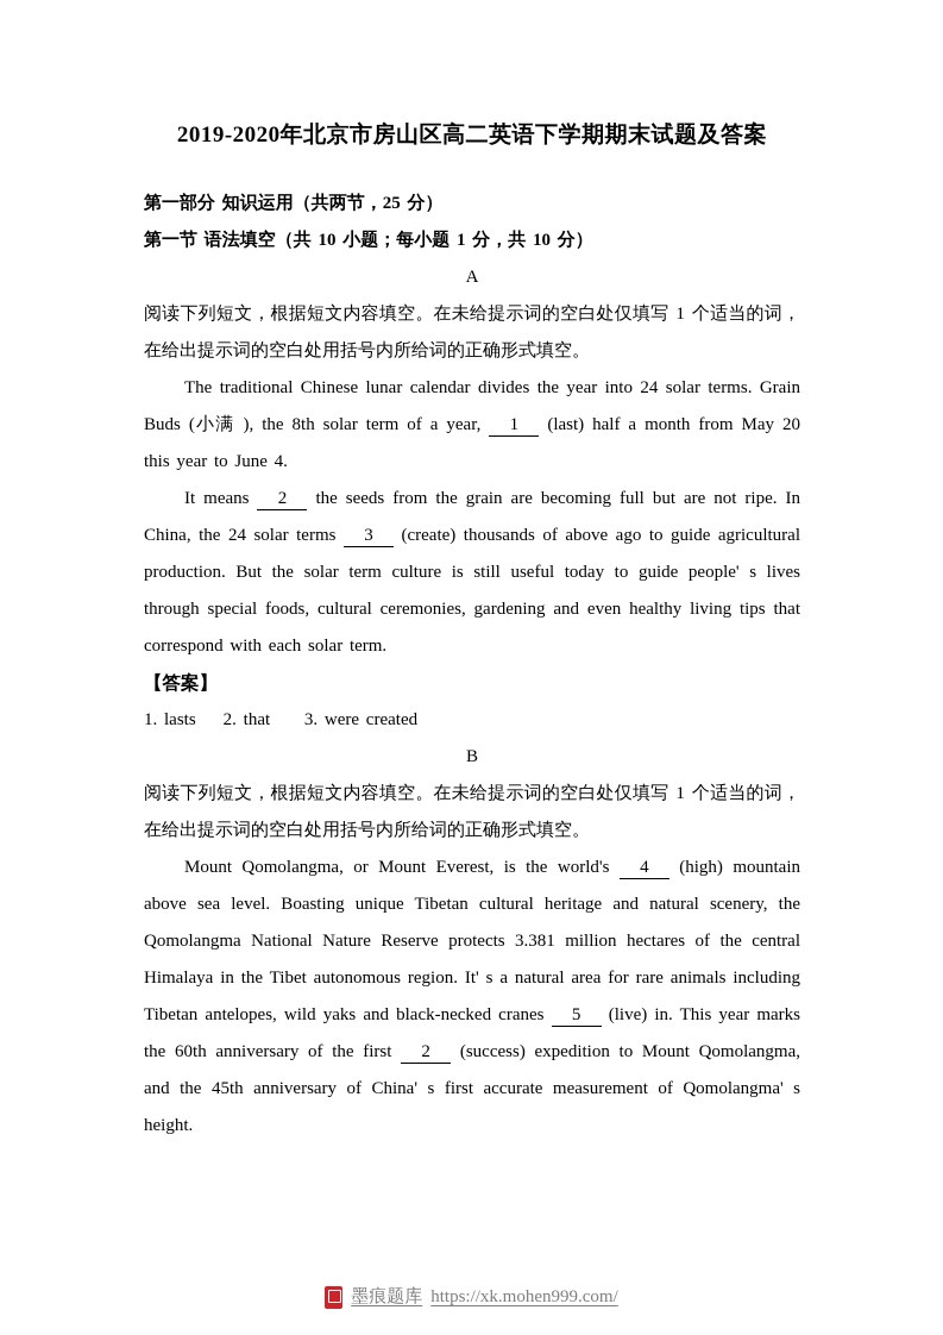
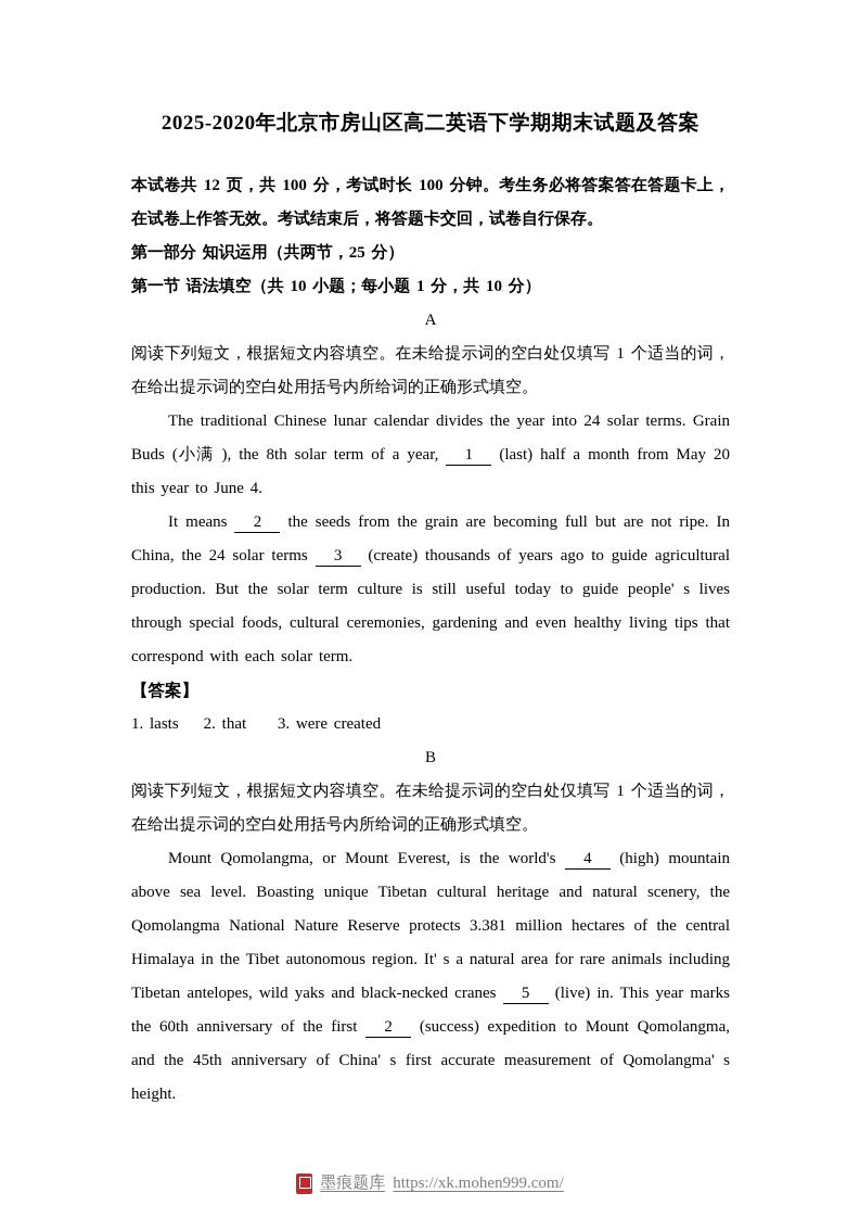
- 2019-2020年北京市房山区高二英语下学期期末试题及答案
+ 2025-2020年北京市房山区高二英语下学期期末试题及答案
+ 本试卷共 12 页，共 100 分，考试时长 100 分钟。考生务必将答案答在答题卡上， 在试卷上作答无效。考试结束后，将答题卡交回，试卷自行保存。
  第一部分 知识运用（共两节，25 分）
  第一节 语法填空（共 10 小题；每小题 1 分，共 10 分）
  A
  阅读下列短文，根据短文内容填空。在未给提示词的空白处仅填写 1 个适当的词， 在给出提示词的空白处用括号内所给词的正确形式填空。
  The traditional Chinese lunar calendar divides the year into 24 solar terms. Grain Buds (小满 ), the 8th solar term of a year, 1 (last) half a month from May 20 this year to June 4.
- It means 2 the seeds from the grain are becoming full but are not ripe. In China, the 24 solar terms 3 (create) thousands of above ago to guide agricultural production. But the solar term culture is still useful today to guide people' s lives through special foods, cultural ceremonies, gardening and even healthy living tips that correspond with each solar term.
+ It means 2 the seeds from the grain are becoming full but are not ripe. In China, the 24 solar terms 3 (create) thousands of years ago to guide agricultural production. But the solar term culture is still useful today to guide people' s lives through special foods, cultural ceremonies, gardening and even healthy living tips that correspond with each solar term.
  【答案】
  1. lasts 2. that 3. were created
  B
  阅读下列短文，根据短文内容填空。在未给提示词的空白处仅填写 1 个适当的词， 在给出提示词的空白处用括号内所给词的正确形式填空。
  Mount Qomolangma, or Mount Everest, is the world's 4 (high) mountain above sea level. Boasting unique Tibetan cultural heritage and natural scenery, the Qomolangma National Nature Reserve protects 3.381 million hectares of the central Himalaya in the Tibet autonomous region. It' s a natural area for rare animals including Tibetan antelopes, wild yaks and black-necked cranes 5 (live) in. This year marks the 60th anniversary of the first 2 (success) expedition to Mount Qomolangma, and the 45th anniversary of China' s first accurate measurement of Qomolangma' s height.
  墨痕题库
  https://xk.mohen999.com/
